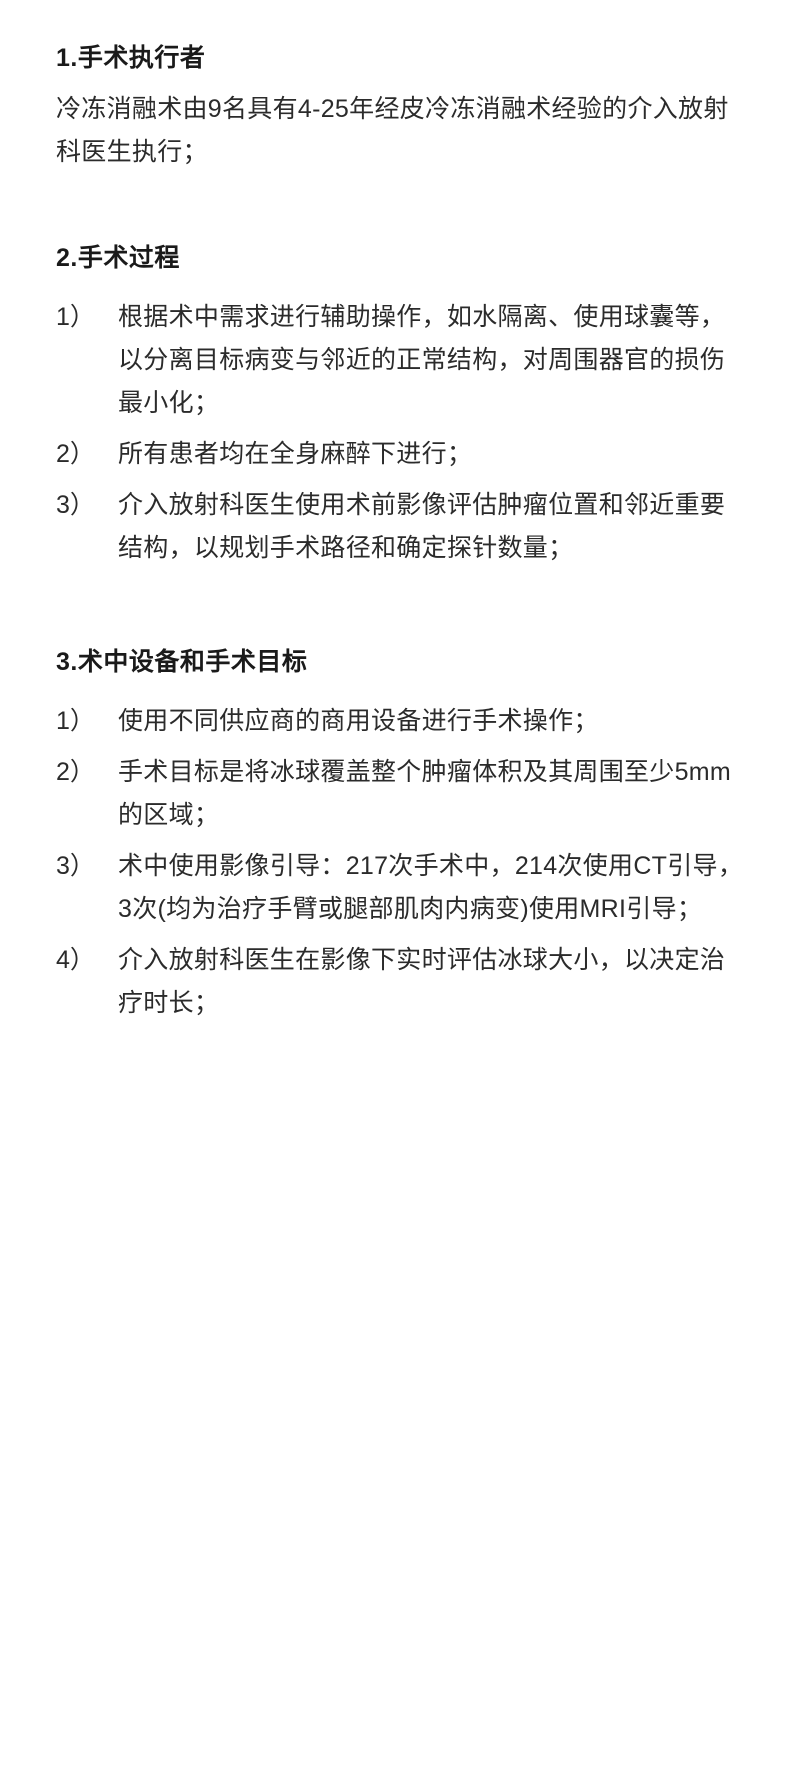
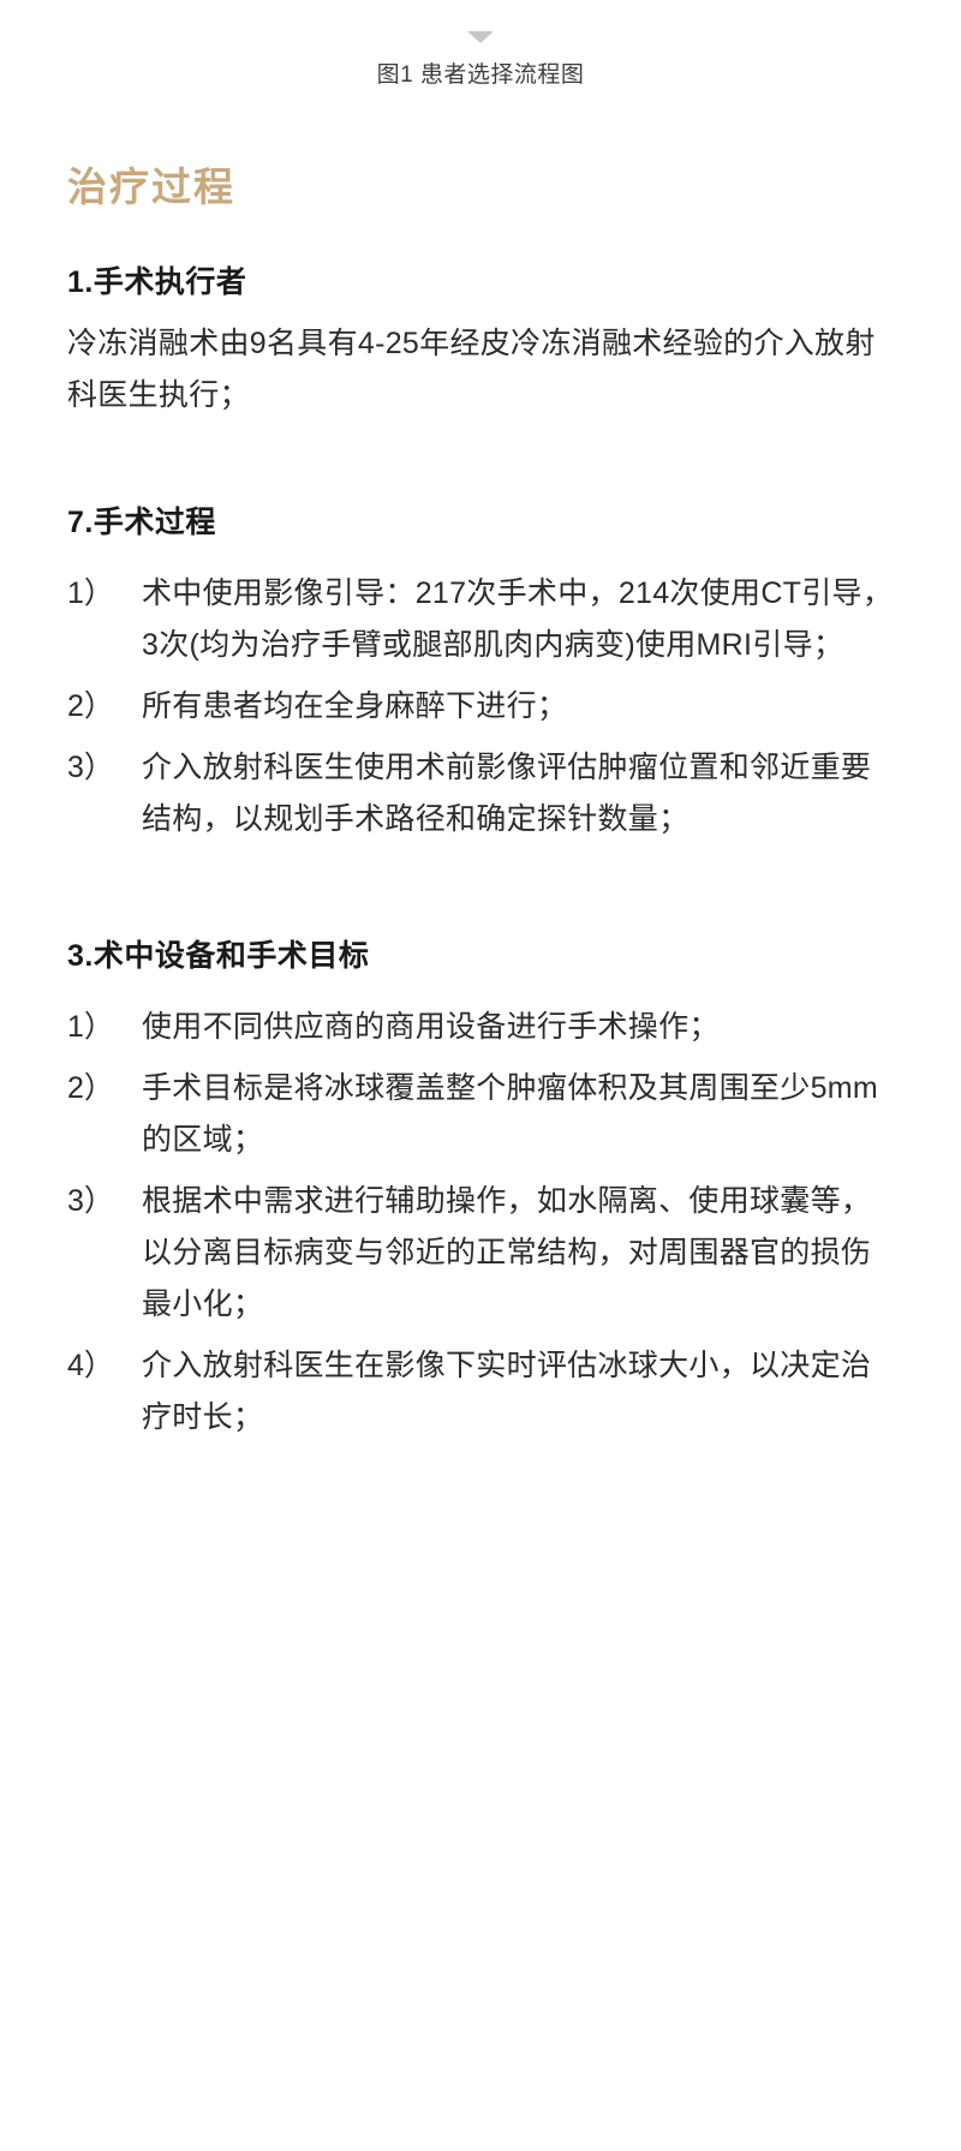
+ 图1 患者选择流程图
+ 治疗过程
  1.手术执行者
  冷冻消融术由9名具有4-25年经皮冷冻消融术经验的介入放射科医生执行；
- 2.手术过程
+ 7.手术过程
  1）
- 根据术中需求进行辅助操作，如水隔离、使用球囊等，以分离目标病变与邻近的正常结构，对周围器官的损伤最小化；
+ 术中使用影像引导：217次手术中，214次使用CT引导，3次(均为治疗手臂或腿部肌肉内病变)使用MRI引导；
  2）
  所有患者均在全身麻醉下进行；
  3）
  介入放射科医生使用术前影像评估肿瘤位置和邻近重要结构，以规划手术路径和确定探针数量；
  3.术中设备和手术目标
  1）
  使用不同供应商的商用设备进行手术操作；
  2）
  手术目标是将冰球覆盖整个肿瘤体积及其周围至少5mm的区域；
  3）
- 术中使用影像引导：217次手术中，214次使用CT引导，3次(均为治疗手臂或腿部肌肉内病变)使用MRI引导；
+ 根据术中需求进行辅助操作，如水隔离、使用球囊等，以分离目标病变与邻近的正常结构，对周围器官的损伤最小化；
  4）
  介入放射科医生在影像下实时评估冰球大小，以决定治疗时长；
